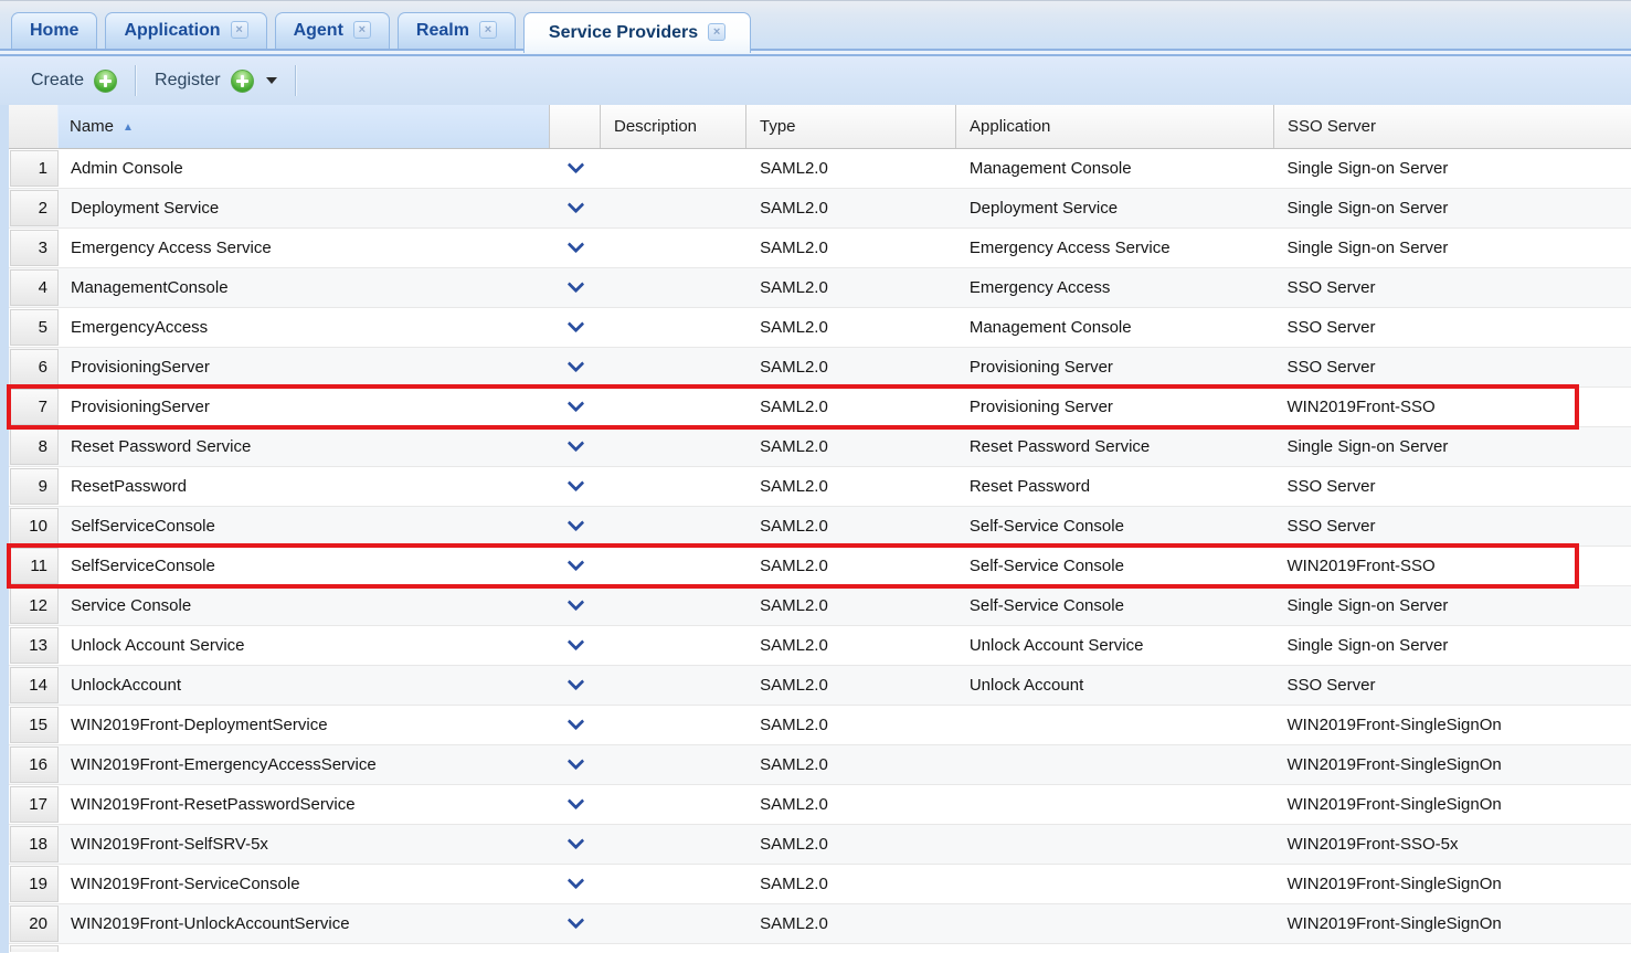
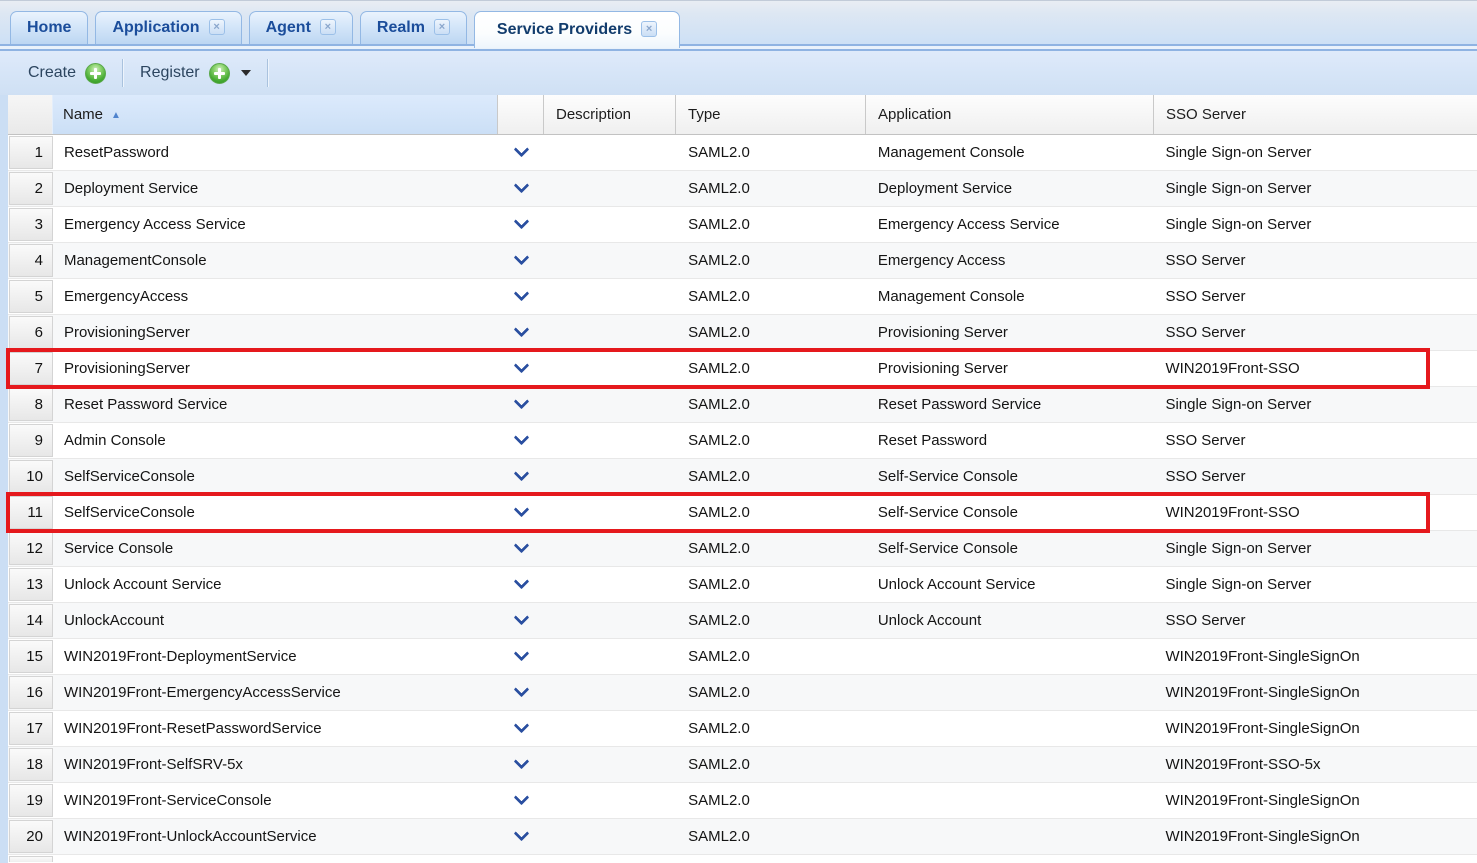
  Home
  Application
  ×
  Agent
  ×
  Realm
  ×
  Service Providers
  ×
  Create
  Register
  Name
  ▲
  Description
  Type
  Application
  SSO Server
  1
- Admin Console
+ ResetPassword
  SAML2.0
  Management Console
  Single Sign-on Server
  2
  Deployment Service
  SAML2.0
  Deployment Service
  Single Sign-on Server
  3
  Emergency Access Service
  SAML2.0
  Emergency Access Service
  Single Sign-on Server
  4
  ManagementConsole
  SAML2.0
  Emergency Access
  SSO Server
  5
  EmergencyAccess
  SAML2.0
  Management Console
  SSO Server
  6
  ProvisioningServer
  SAML2.0
  Provisioning Server
  SSO Server
  7
  ProvisioningServer
  SAML2.0
  Provisioning Server
  WIN2019Front-SSO
  8
  Reset Password Service
  SAML2.0
  Reset Password Service
  Single Sign-on Server
  9
- ResetPassword
+ Admin Console
  SAML2.0
  Reset Password
  SSO Server
  10
  SelfServiceConsole
  SAML2.0
  Self-Service Console
  SSO Server
  11
  SelfServiceConsole
  SAML2.0
  Self-Service Console
  WIN2019Front-SSO
  12
  Service Console
  SAML2.0
  Self-Service Console
  Single Sign-on Server
  13
  Unlock Account Service
  SAML2.0
  Unlock Account Service
  Single Sign-on Server
  14
  UnlockAccount
  SAML2.0
  Unlock Account
  SSO Server
  15
  WIN2019Front-DeploymentService
  SAML2.0
  WIN2019Front-SingleSignOn
  16
  WIN2019Front-EmergencyAccessService
  SAML2.0
  WIN2019Front-SingleSignOn
  17
  WIN2019Front-ResetPasswordService
  SAML2.0
  WIN2019Front-SingleSignOn
  18
  WIN2019Front-SelfSRV-5x
  SAML2.0
  WIN2019Front-SSO-5x
  19
  WIN2019Front-ServiceConsole
  SAML2.0
  WIN2019Front-SingleSignOn
  20
  WIN2019Front-UnlockAccountService
  SAML2.0
  WIN2019Front-SingleSignOn
